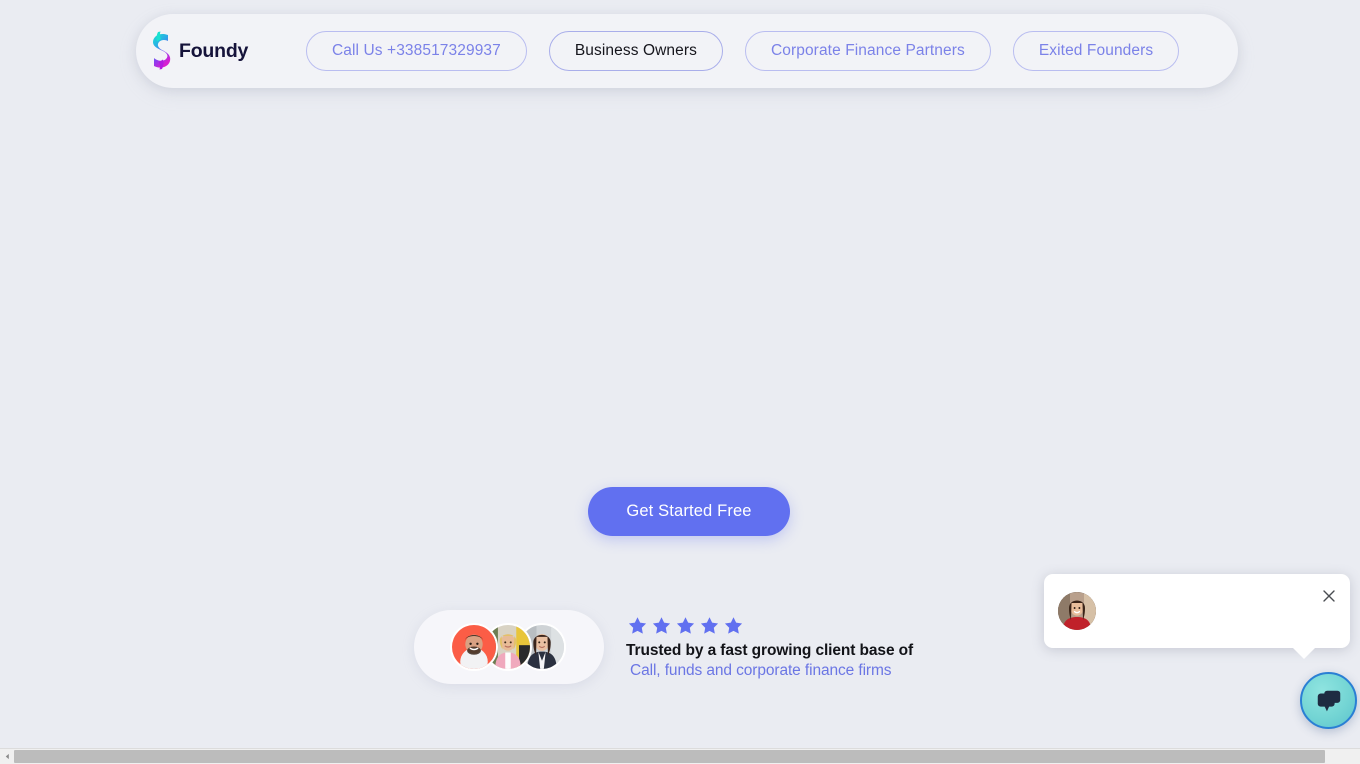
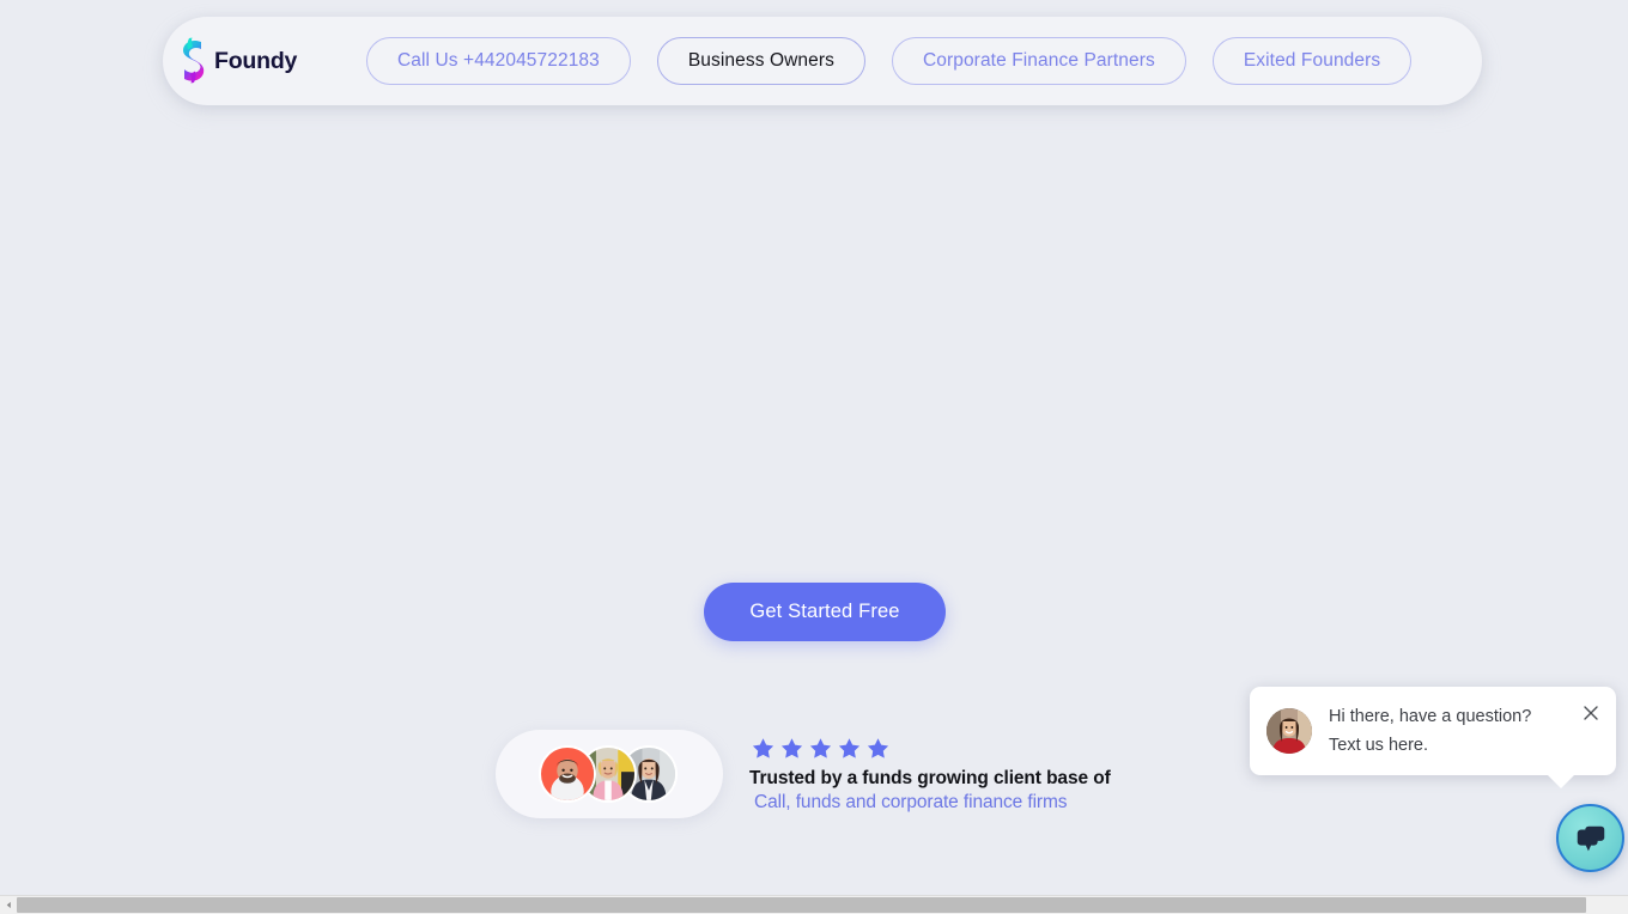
  Foundy
- Call Us +338517329937
+ Call Us +442045722183
  Business Owners
  Corporate Finance Partners
  Exited Founders
  Get Started Free
- Trusted by a fast growing client base of
+ Trusted by a funds growing client base of
  Call, funds and corporate finance firms
+ Hi there, have a question?
+ Text us here.
